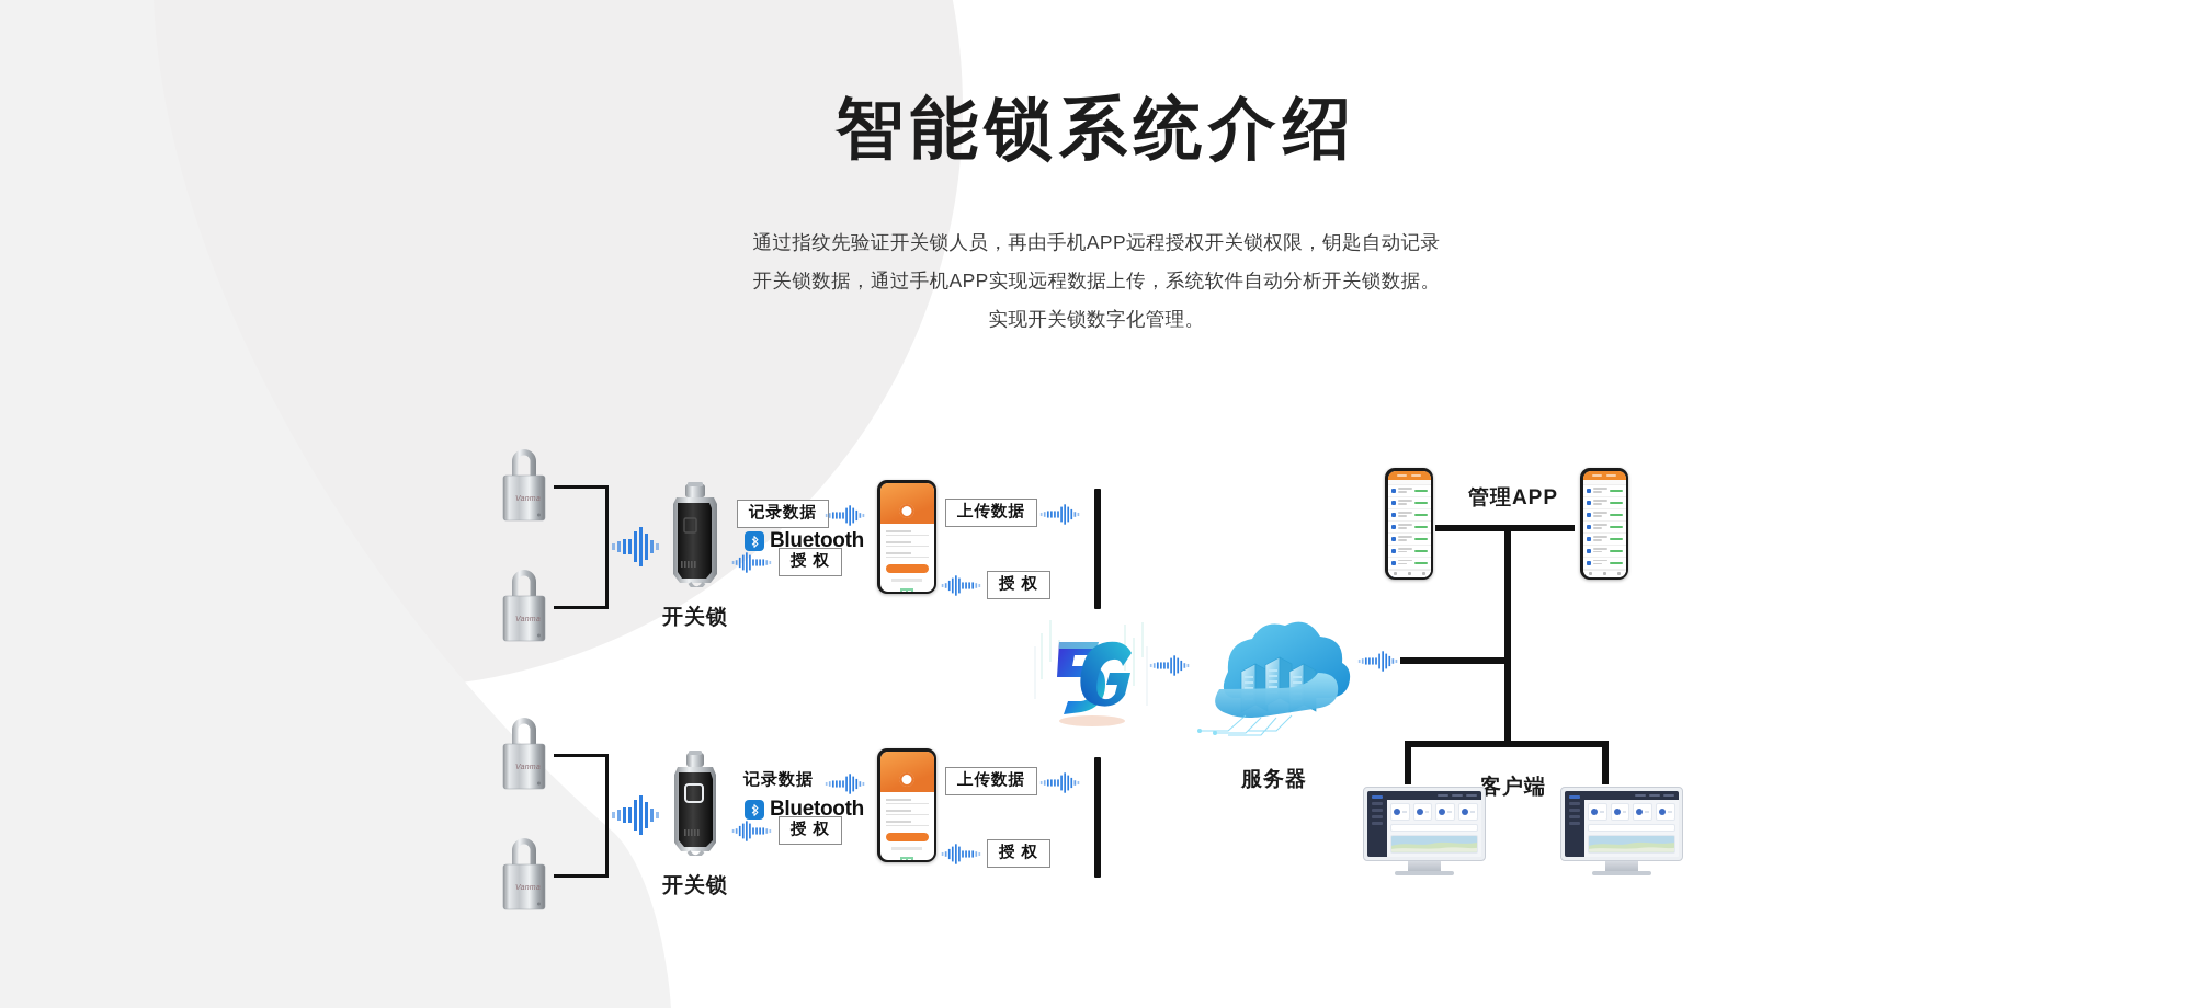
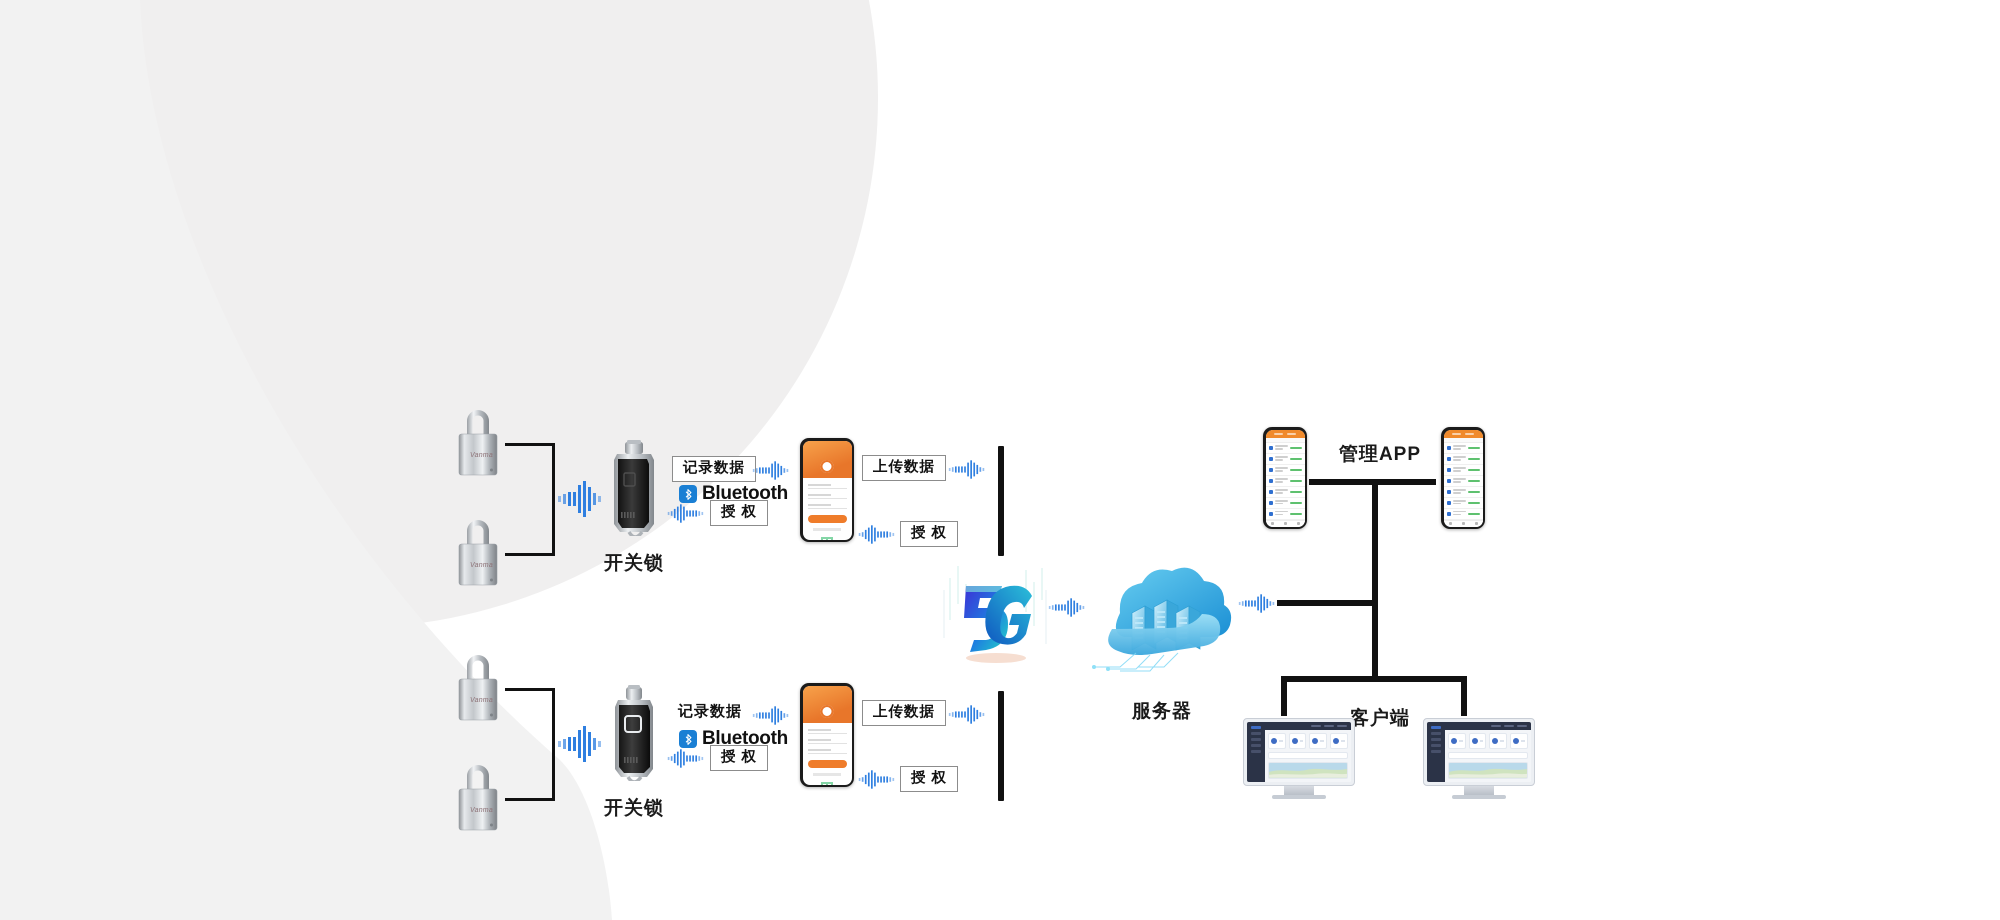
- 智能锁系统介绍
- 通过指纹先验证开关锁人员，再由手机APP远程授权开关锁权限，钥匙自动记录
- 开关锁数据，通过手机APP实现远程数据上传，系统软件自动分析开关锁数据。
- 实现开关锁数字化管理。
  开关锁
  记录数据
  Bluetooth
  授 权
  上传数据
  授 权
  开关锁
  记录数据
  Bluetooth
  授 权
  上传数据
  授 权
  服务器
  管理APP
  客户端
